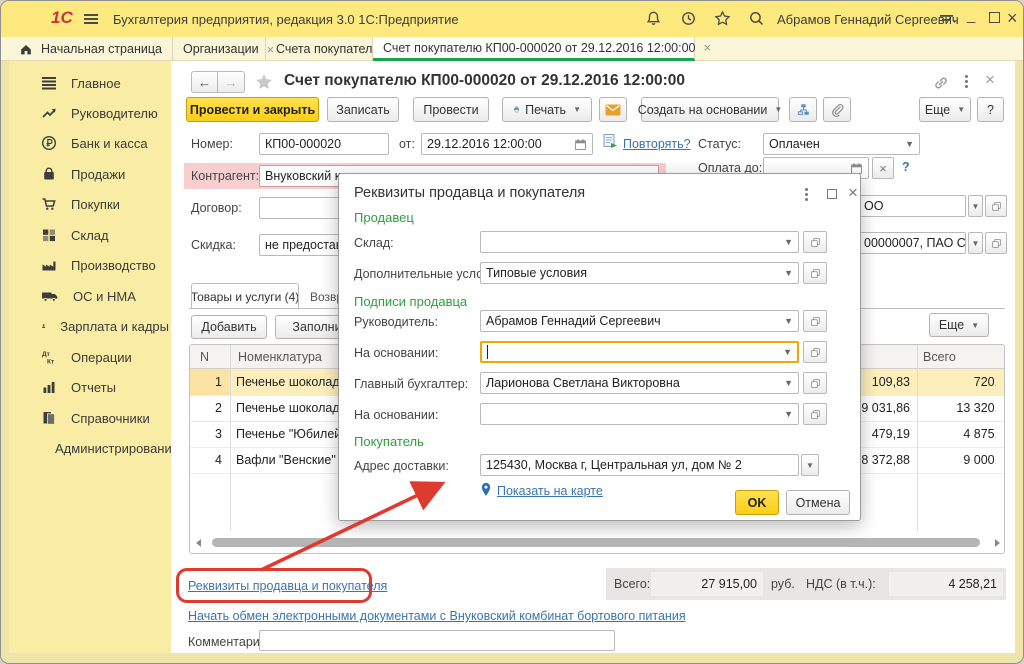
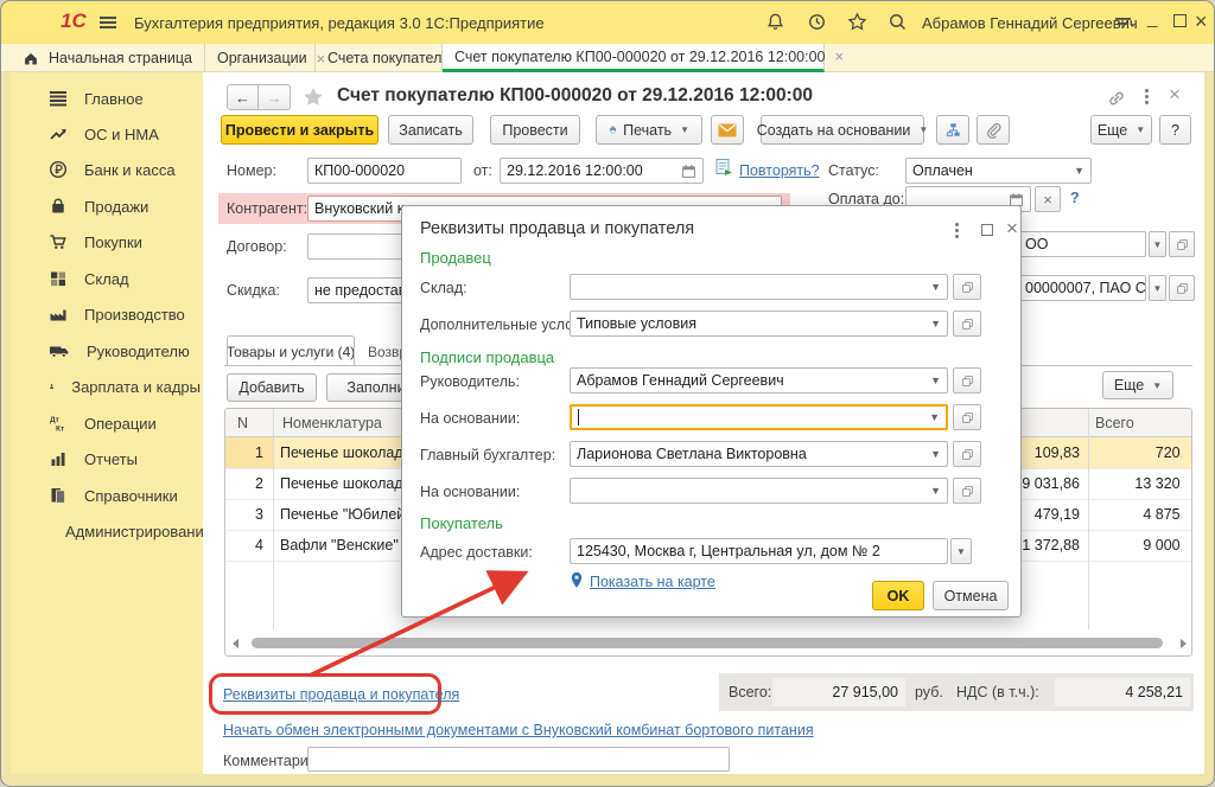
  1С
  Бухгалтерия предприятия, редакция 3.0 1С:Предприятие
  Абрамов Геннадий Сергеевч
  _
  ×
  Начальная страница
  Организации
  ×
  Счета покупател
  Счет покупателю КП00-000020 от 29.12.2016 12:00:00
  ×
  Главное
- Руководителю
+ ОС и НМА
  Банк и касса
  Продажи
  Покупки
  Склад
  Производство
- ОС и НМА
+ Руководителю
  Зарплата и кадры
  Операции
  Отчеты
  Справочники
  Администрировани
  ←
  →
  Счет покупателю КП00-000020 от 29.12.2016 12:00:00
  ×
  Провести и закрыть
  Записать
  Провести
  Печать
  ▼
  Создать на основании
  ▼
  Еще
  ▼
  ?
  Номер:
  КП00-000020
  от:
  29.12.2016 12:00:00
  Повторять?
  Статус:
  Оплачен
  ▼
  Оплата до:
  ×
  ?
  Контрагент:
  Внуковский
  Договор:
  ОО
  ▼
  Скидка:
  не предоста
  00000007, ПАО С
  ▼
  Товары и услуги (4)
  Возв
  Добавить
  Заполн
  Еще
  ▼
  N
  Номенклатура
  Всего
  1
  Печенье шоколад
  109,83
  2
  Печенье шоколад
  9 031,86
  3
  Печенье "Юбиле
  479,19
  4
  Вафли "Венские"
- 8 372,88
+ 1 372,88
  Всего:
  27 915,00
  руб.
  НДС (в т.ч.):
  4 258,21
  Реквизиты продавца и покупателя
  Начать обмен электронными документами с Внуковский комбинат бортового питания
  Комментари
  Реквизиты продавца и покупателя
  ×
  Продавец
  Склад:
  ▼
  Дополнительные усл
  Типовые условия
  ▼
  Подписи продавца
  Руководитель:
  Абрамов Геннадий Сергеевич
  ▼
  На основании:
  ▼
  Главный бухгалтер:
  Ларионова Светлана Викторовна
  ▼
  На основании:
  ▼
  Покупатель
  Адрес доставки:
  125430, Москва г, Центральная ул, дом № 2
  ▼
  Показать на карте
  OK
  Отмена
